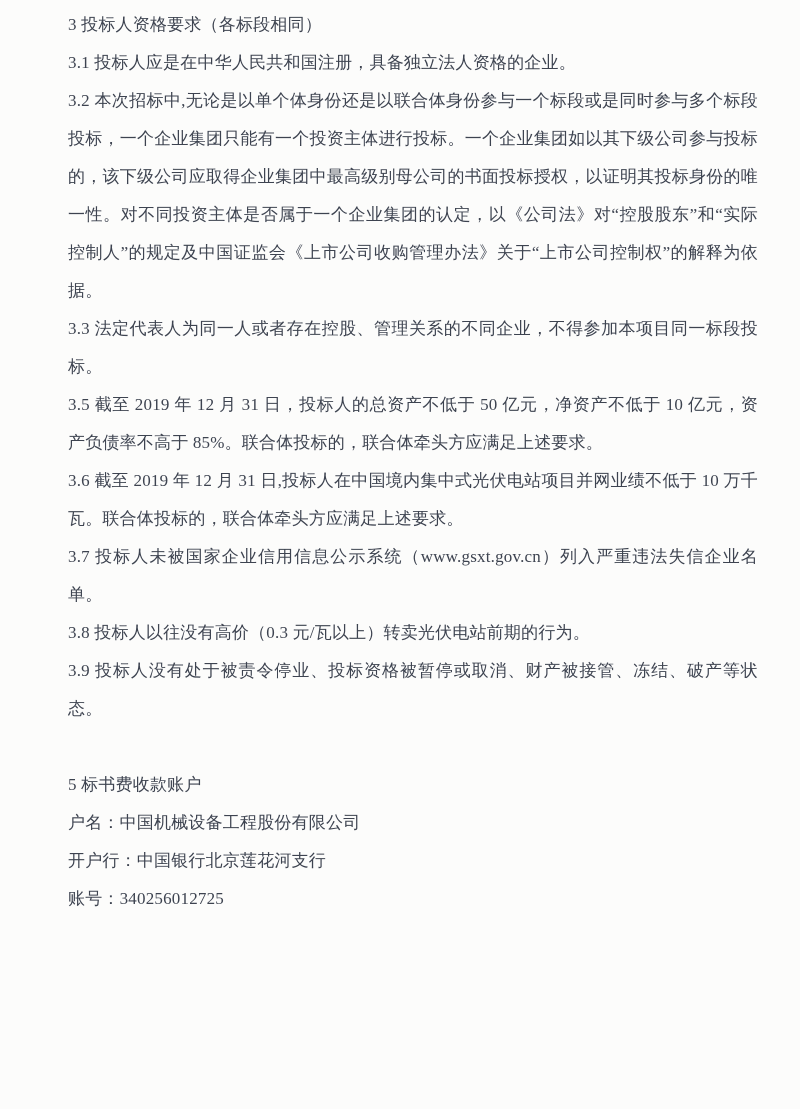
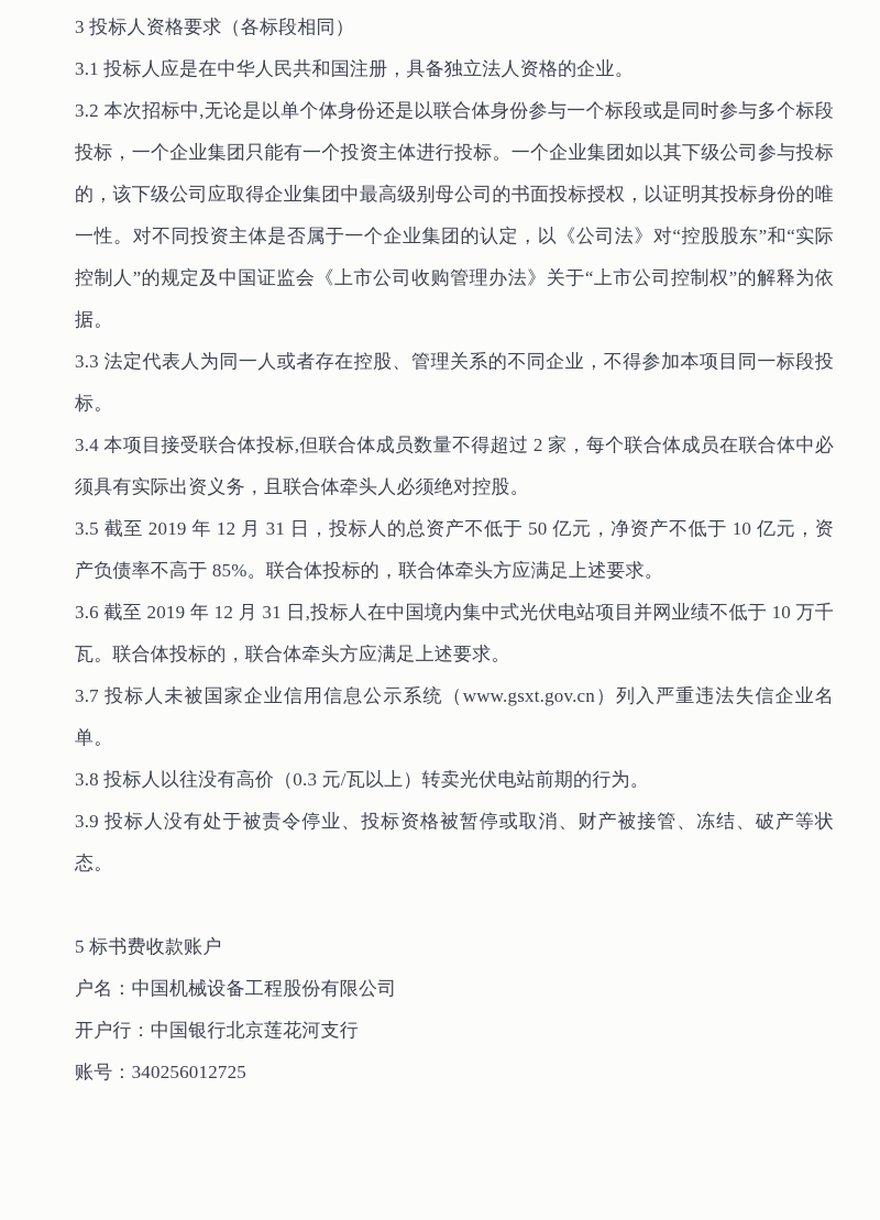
  3 投标人资格要求（各标段相同）
  3.1 投标人应是在中华人民共和国注册，具备独立法人资格的企业。
  3.2 本次招标中,无论是以单个体身份还是以联合体身份参与一个标段或是同时参与多个标段投标，一个企业集团只能有一个投资主体进行投标。一个企业集团如以其下级公司参与投标的，该下级公司应取得企业集团中最高级别母公司的书面投标授权，以证明其投标身份的唯一性。对不同投资主体是否属于一个企业集团的认定，以《公司法》对“控股股东”和“实际控制人”的规定及中国证监会《上市公司收购管理办法》关于“上市公司控制权”的解释为依据。
  3.3 法定代表人为同一人或者存在控股、管理关系的不同企业，不得参加本项目同一标段投标。
+ 3.4 本项目接受联合体投标,但联合体成员数量不得超过 2 家，每个联合体成员在联合体中必须具有实际出资义务，且联合体牵头人必须绝对控股。
  3.5 截至 2019 年 12 月 31 日，投标人的总资产不低于 50 亿元，净资产不低于 10 亿元，资产负债率不高于 85%。联合体投标的，联合体牵头方应满足上述要求。
  3.6 截至 2019 年 12 月 31 日,投标人在中国境内集中式光伏电站项目并网业绩不低于 10 万千瓦。联合体投标的，联合体牵头方应满足上述要求。
  3.7 投标人未被国家企业信用信息公示系统（www.gsxt.gov.cn）列入严重违法失信企业名单。
  3.8 投标人以往没有高价（0.3 元/瓦以上）转卖光伏电站前期的行为。
  3.9 投标人没有处于被责令停业、投标资格被暂停或取消、财产被接管、冻结、破产等状态。
  5 标书费收款账户
  户名：中国机械设备工程股份有限公司
  开户行：中国银行北京莲花河支行
  账号：340256012725
